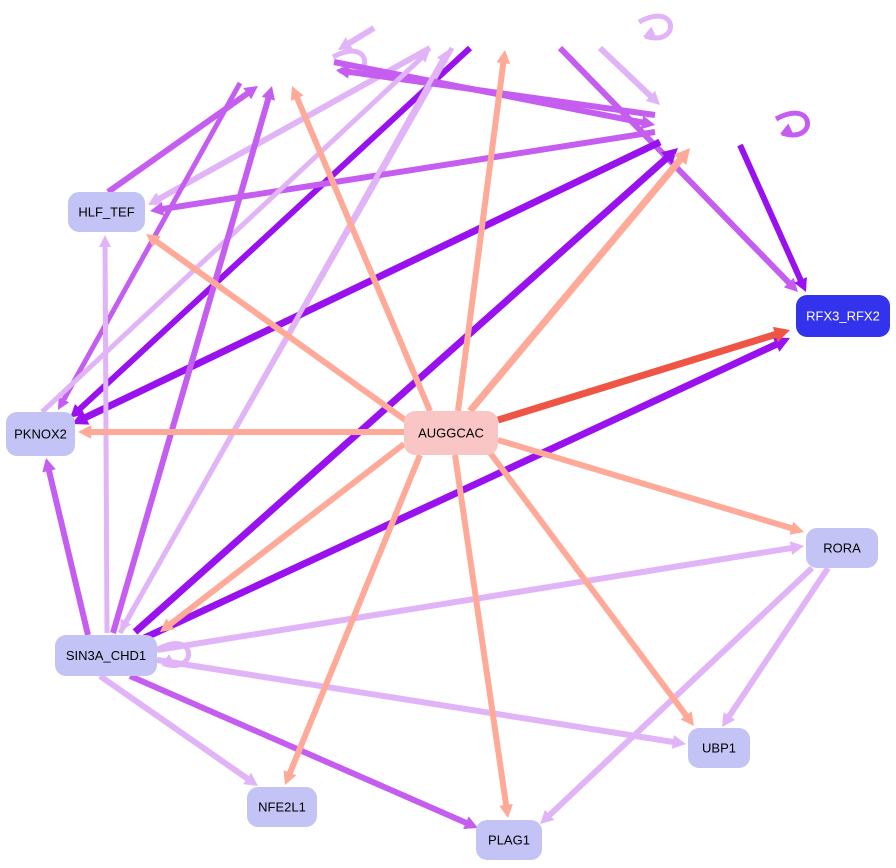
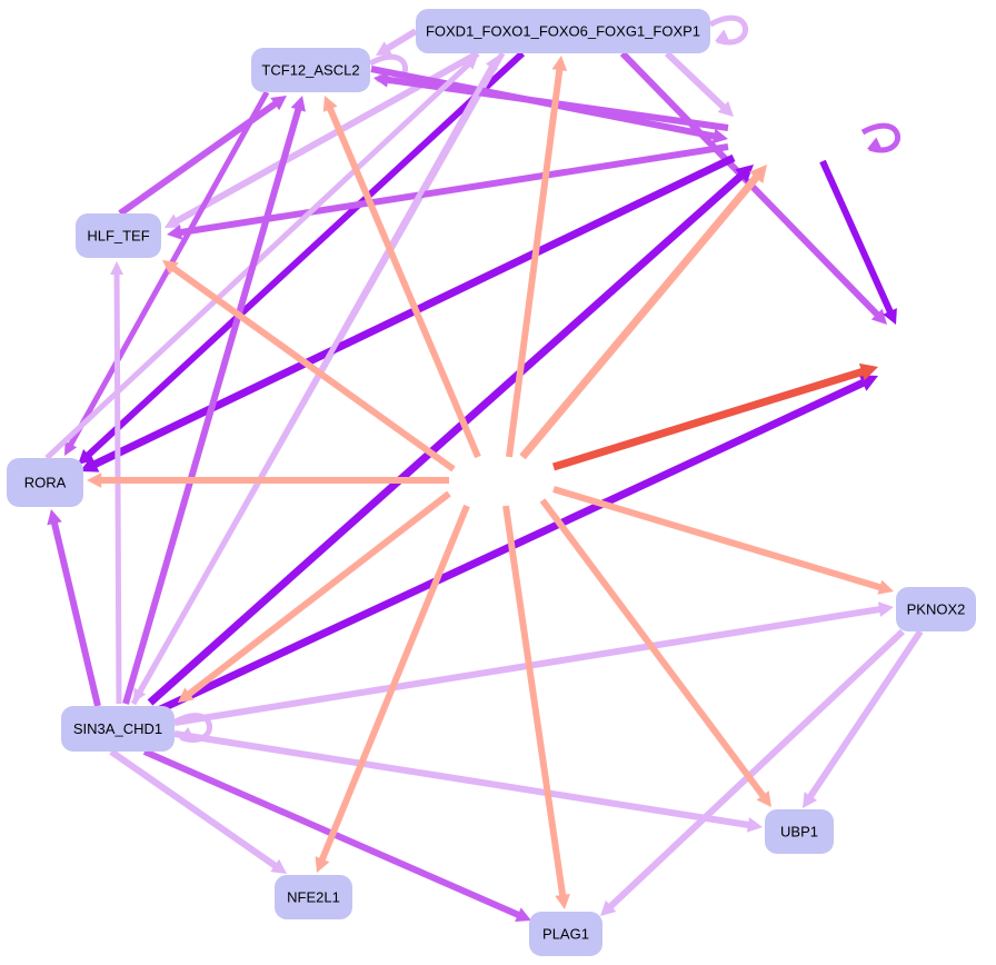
+ FOXD1_FOXO1_FOXO6_FOXG1_FOXP1
+ TCF12_ASCL2
  HLF_TEF
- RFX3_RFX2
- PKNOX2
+ RORA
- AUGGCAC
- RORA
+ PKNOX2
  SIN3A_CHD1
  UBP1
  NFE2L1
  PLAG1
